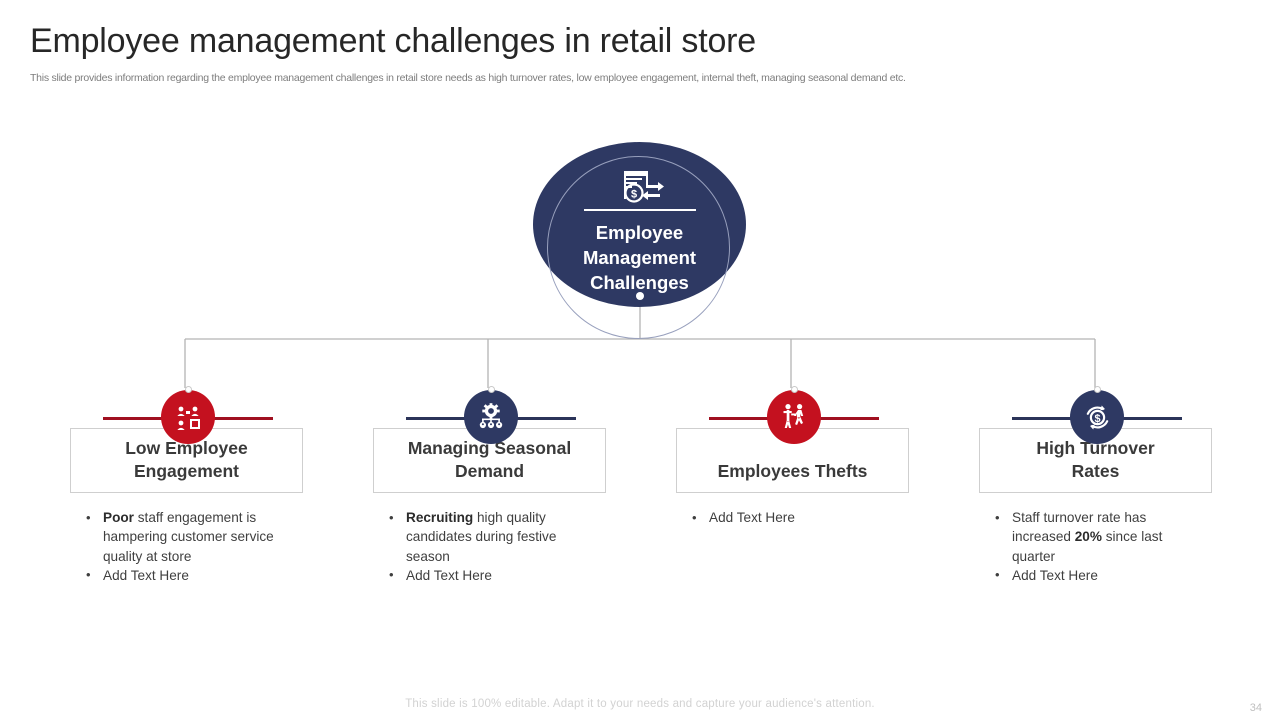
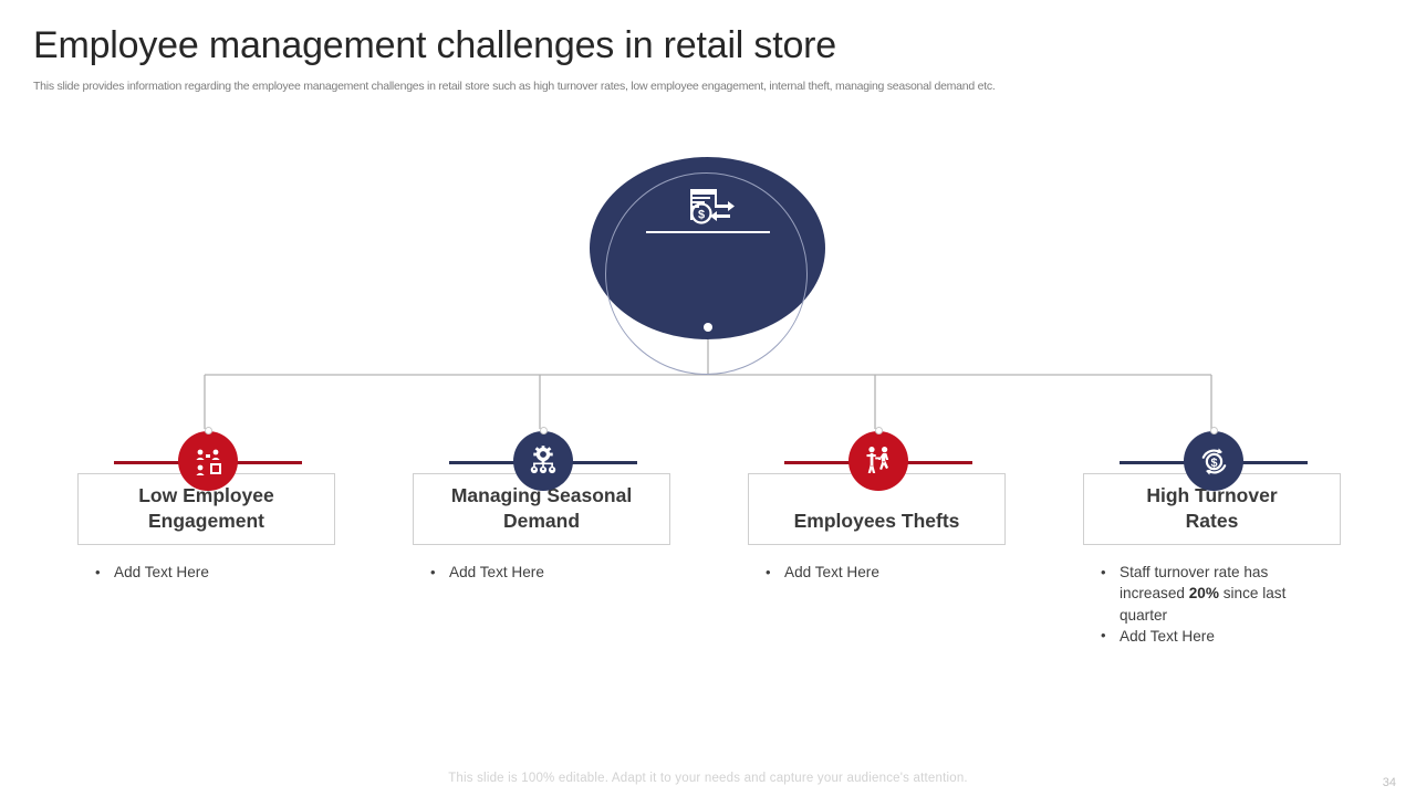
  Employee management challenges in retail store
- This slide provides information regarding the employee management challenges in retail store needs as high turnover rates, low employee engagement, internal theft, managing seasonal demand etc.
+ This slide provides information regarding the employee management challenges in retail store such as high turnover rates, low employee engagement, internal theft, managing seasonal demand etc.
  $
- Employee
- Management
- Challenges
  Low Employee
  Engagement
- Poor staff engagement is hampering customer service quality at store
  Add Text Here
  Managing Seasonal
  Demand
- Recruiting high quality candidates during festive season
  Add Text Here
  Employees Thefts
  Add Text Here
  $
  High Turnover
  Rates
  Staff turnover rate has increased 20% since last quarter
  Add Text Here
  This slide is 100% editable. Adapt it to your needs and capture your audience's attention.
  34
